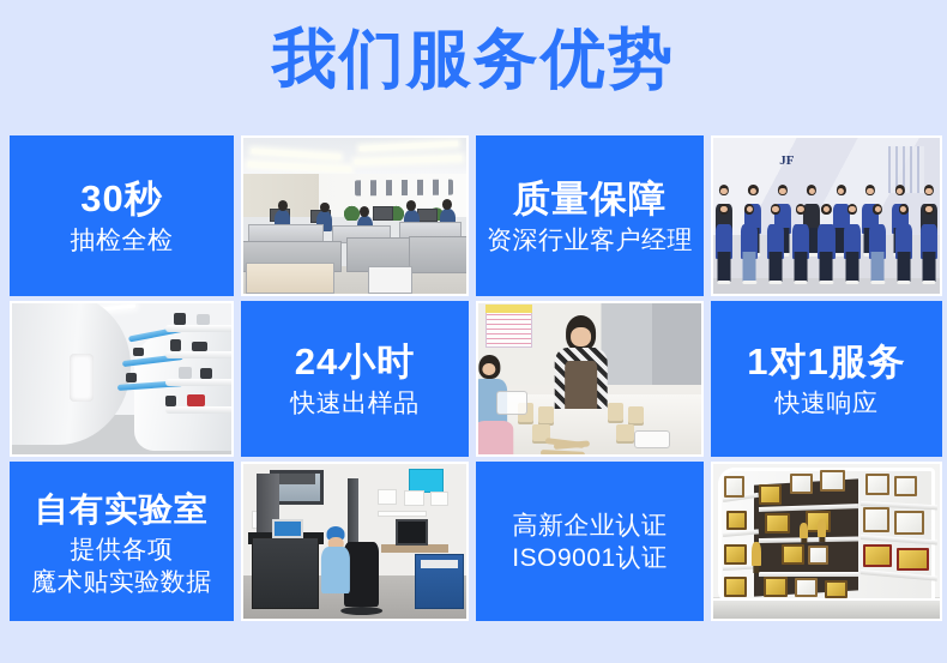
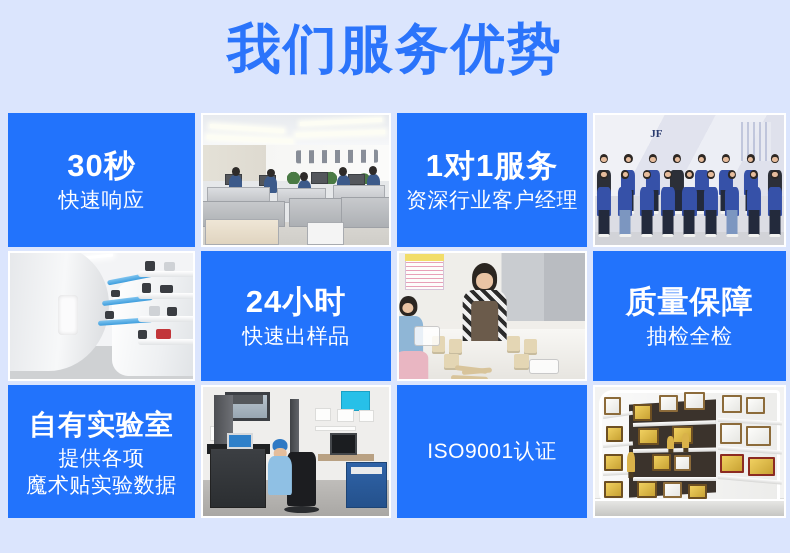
  我们服务优势
  30秒
- 抽检全检
+ 快速响应
- 质量保障
+ 1对1服务
  资深行业客户经理
  JF
  24小时
  快速出样品
- 1对1服务
+ 质量保障
- 快速响应
+ 抽检全检
  自有实验室
  提供各项
  魔术贴实验数据
- 高新企业认证
  ISO9001认证
